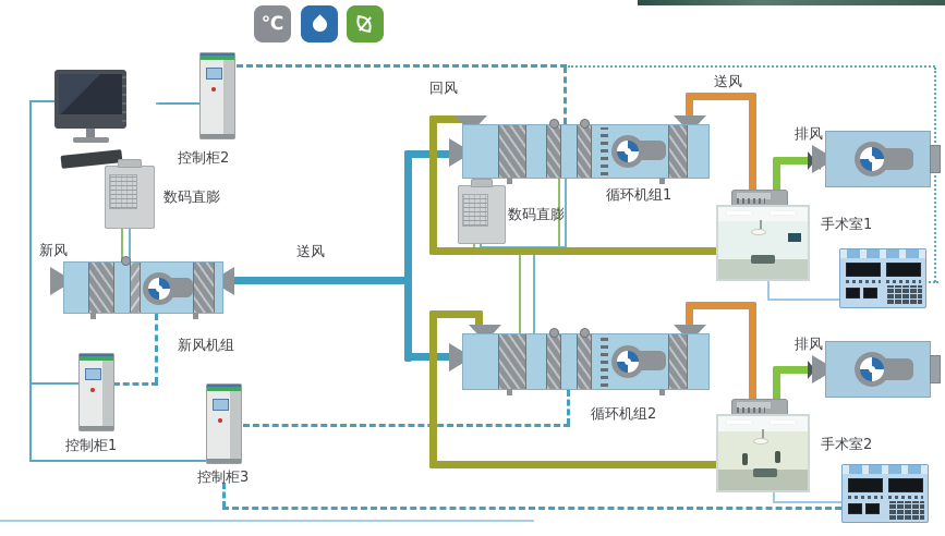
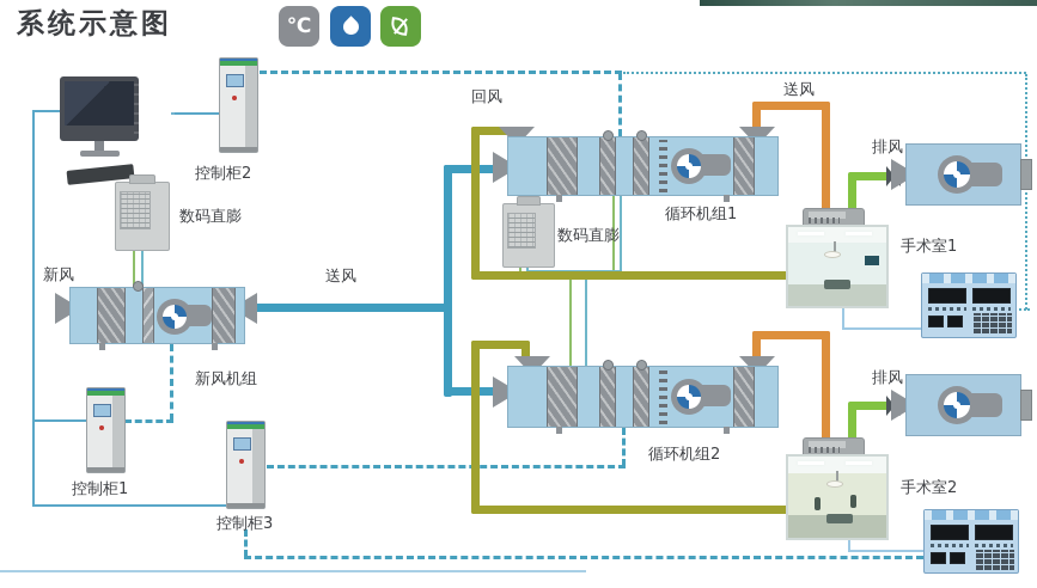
+ 系统示意图
  ℃
  控制柜2
  数码直膨
  新风
  送风
  新风机组
  回风
  数码直膨
  循环机组1
  循环机组2
  送风
  排风
  排风
  手术室1
  手术室2
  控制柜1
  控制柜3
